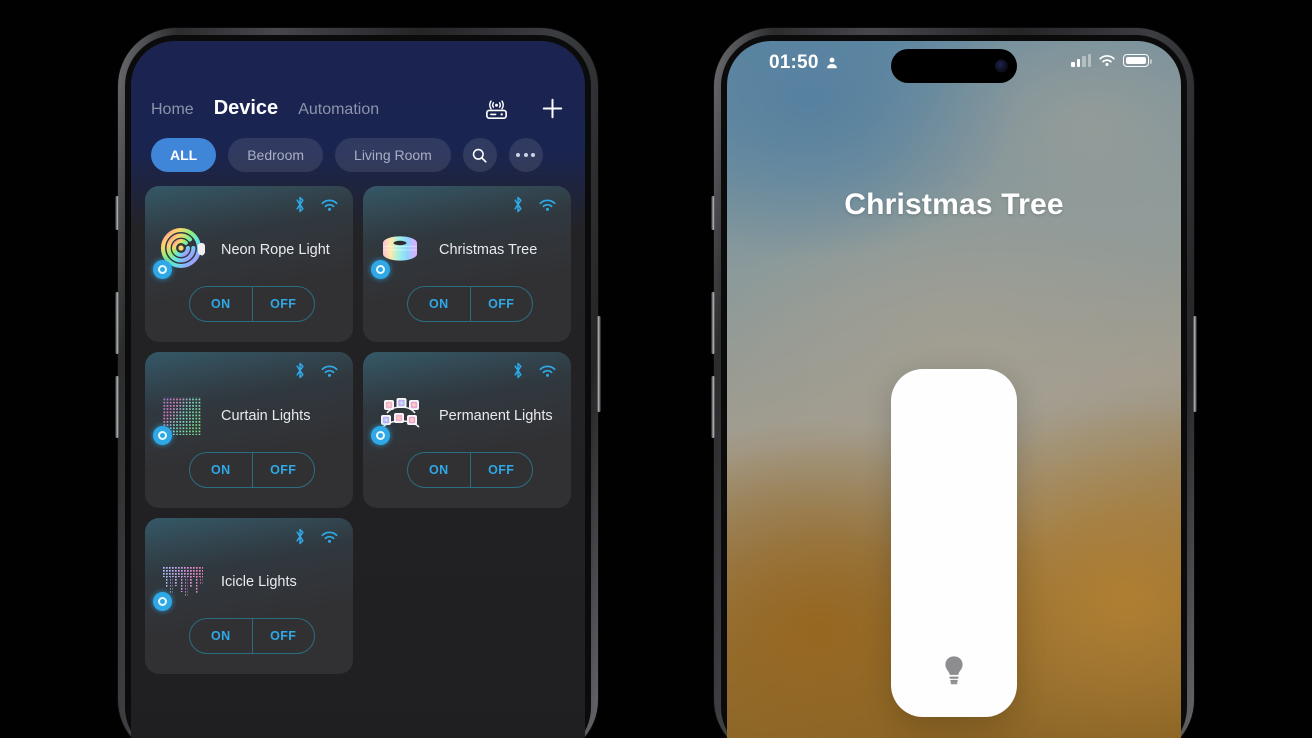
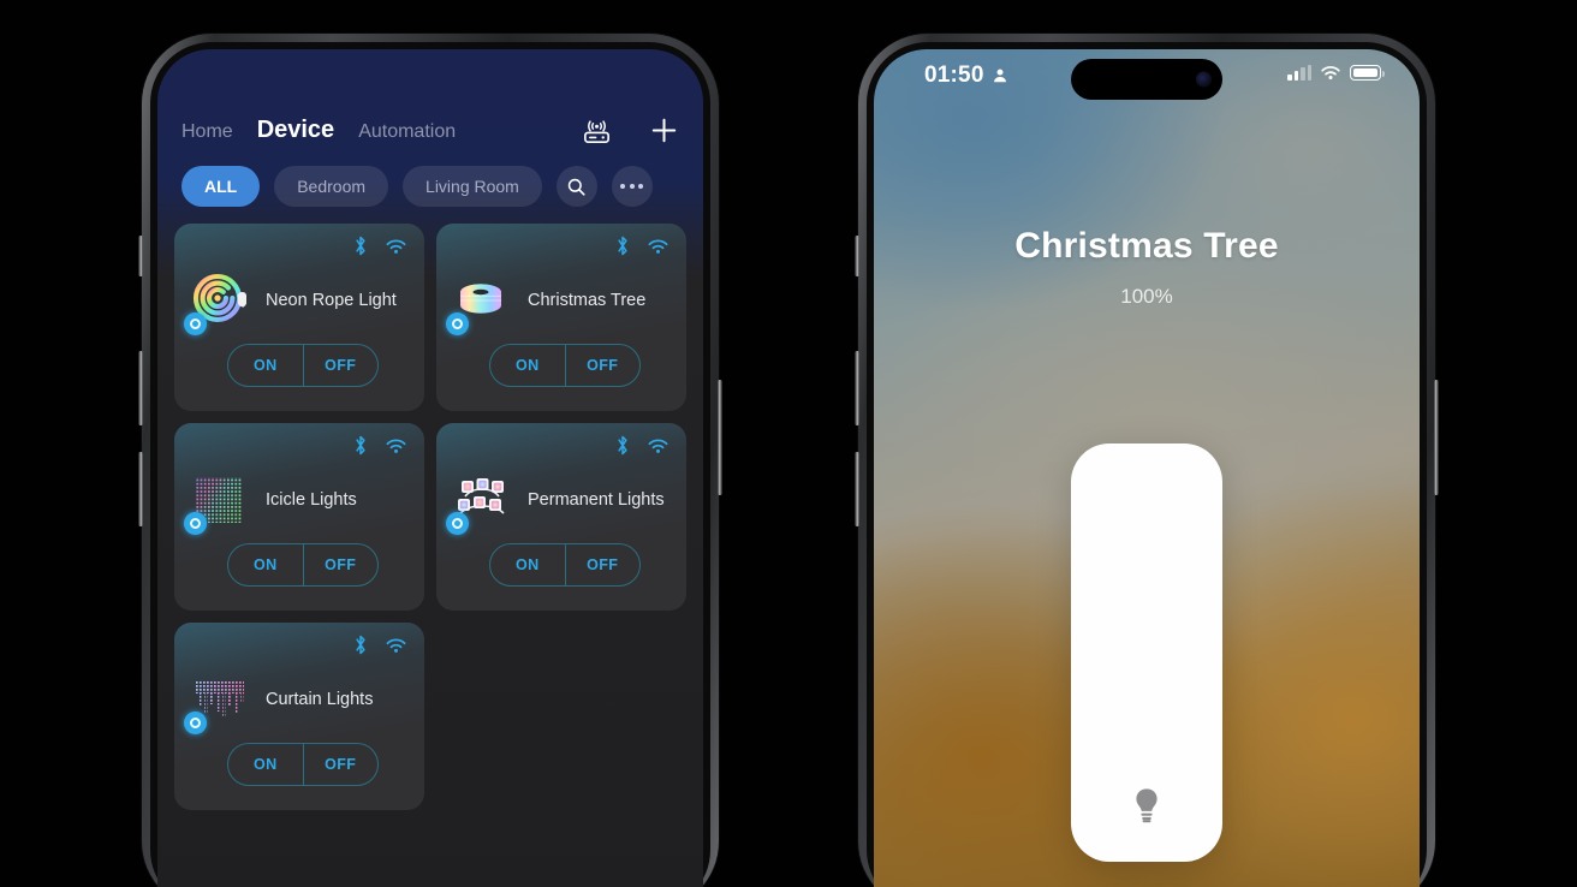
  Home
  Device
  Automation
  ALL
  Bedroom
  Living Room
  Neon Rope Light
  ON
  OFF
  Christmas Tree
  ON
  OFF
- Curtain Lights
+ Icicle Lights
  ON
  OFF
  Permanent Lights
  ON
  OFF
- Icicle Lights
+ Curtain Lights
  ON
  OFF
  01:50
  Christmas Tree
+ 100%
